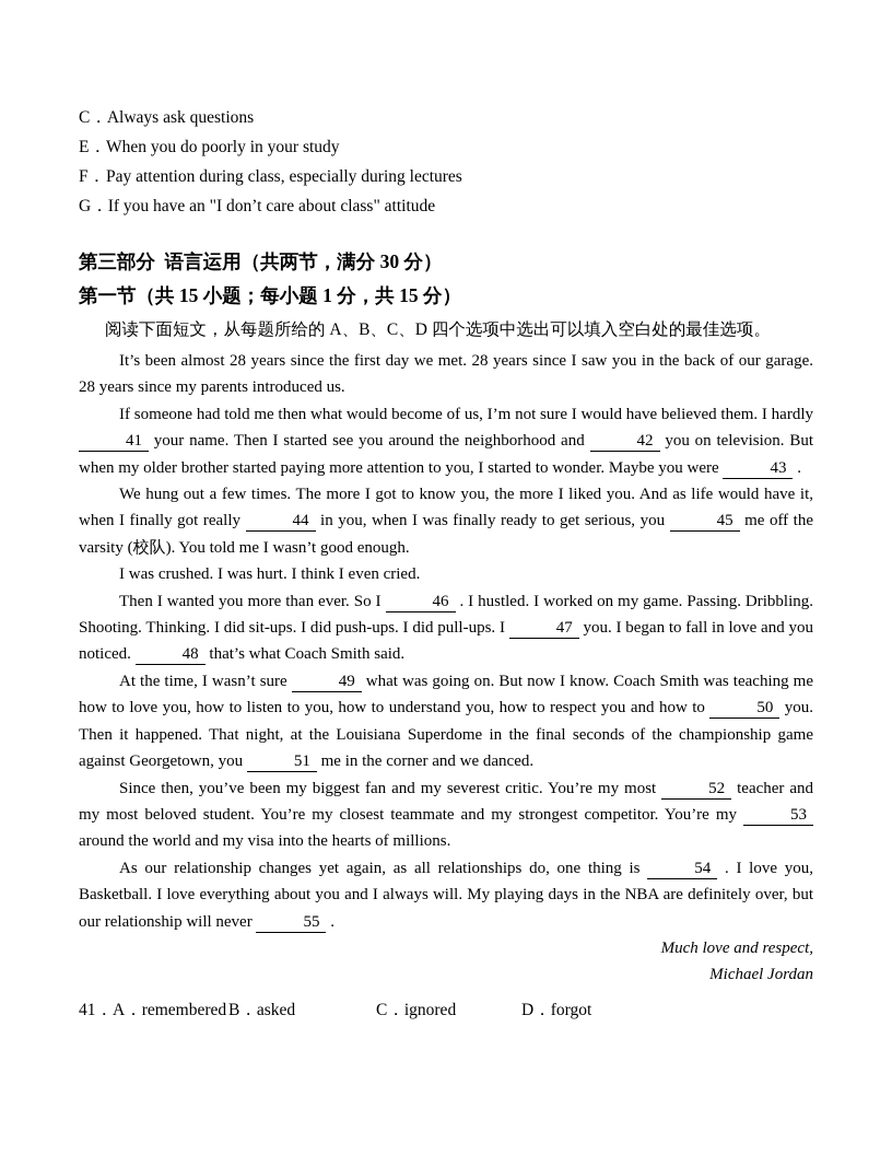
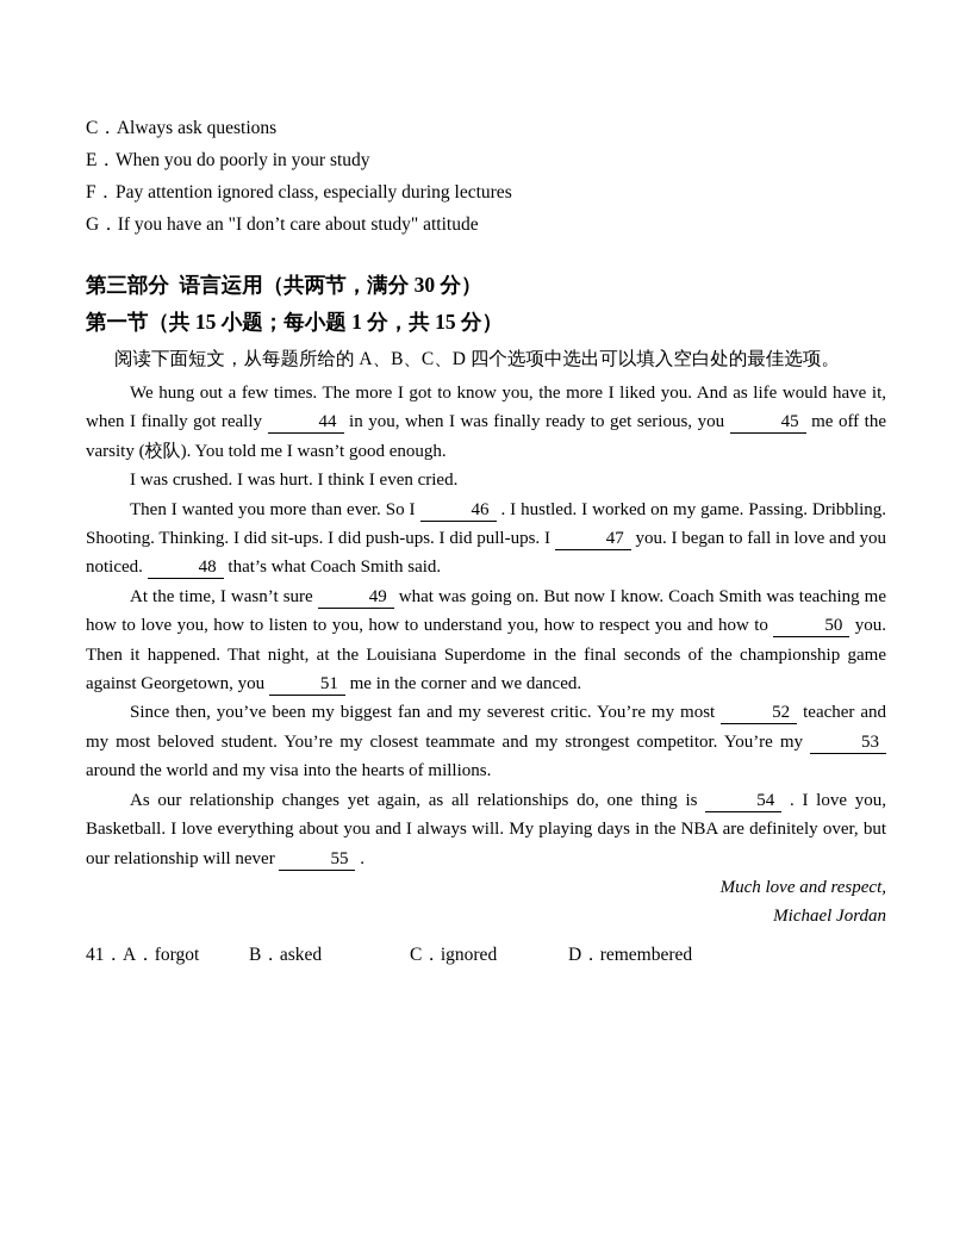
  C．Always ask questions
  E．When you do poorly in your study
- F．Pay attention during class, especially during lectures
+ F．Pay attention ignored class, especially during lectures
- G．If you have an "I don’t care about class" attitude
+ G．If you have an "I don’t care about study" attitude
  第三部分 语言运用（共两节，满分 30 分）
  第一节（共 15 小题；每小题 1 分，共 15 分）
  阅读下面短文，从每题所给的 A、B、C、D 四个选项中选出可以填入空白处的最佳选项。
- It’s been almost 28 years since the first day we met. 28 years since I saw you in the back of our garage. 28 years since my parents introduced us.
- If someone had told me then what would become of us, I’m not sure I would have believed them. I hardly 41 your name. Then I started see you around the neighborhood and 42 you on television. But when my older brother started paying more attention to you, I started to wonder. Maybe you were 43 .
  We hung out a few times. The more I got to know you, the more I liked you. And as life would have it, when I finally got really 44 in you, when I was finally ready to get serious, you 45 me off the varsity (校队). You told me I wasn’t good enough.
  I was crushed. I was hurt. I think I even cried.
  Then I wanted you more than ever. So I 46 . I hustled. I worked on my game. Passing. Dribbling. Shooting. Thinking. I did sit-ups. I did push-ups. I did pull-ups. I 47 you. I began to fall in love and you noticed. 48 that’s what Coach Smith said.
  At the time, I wasn’t sure 49 what was going on. But now I know. Coach Smith was teaching me how to love you, how to listen to you, how to understand you, how to respect you and how to 50 you. Then it happened. That night, at the Louisiana Superdome in the final seconds of the championship game against Georgetown, you 51 me in the corner and we danced.
  Since then, you’ve been my biggest fan and my severest critic. You’re my most 52 teacher and my most beloved student. You’re my closest teammate and my strongest competitor. You’re my 53 around the world and my visa into the hearts of millions.
  As our relationship changes yet again, as all relationships do, one thing is 54 . I love you, Basketball. I love everything about you and I always will. My playing days in the NBA are definitely over, but our relationship will never 55 .
  Much love and respect,
  Michael Jordan
- 41．A．remembered
+ 41．A．forgot
  B．asked
  C．ignored
- D．forgot
+ D．remembered
